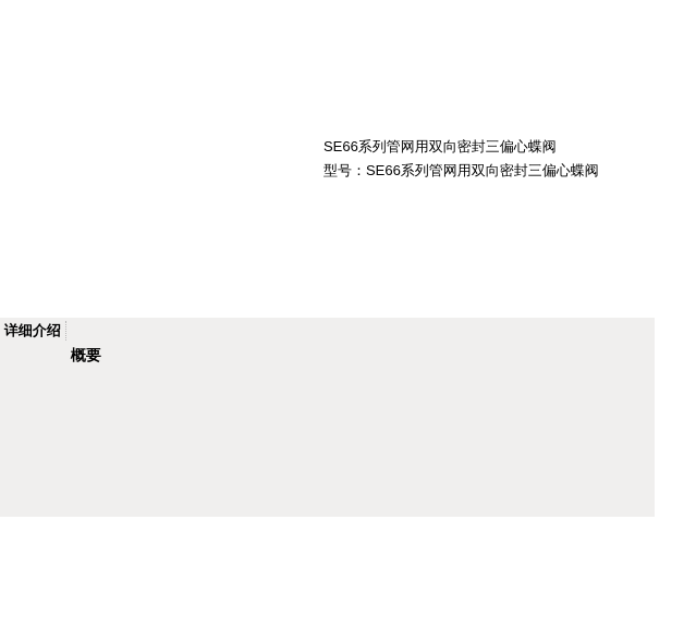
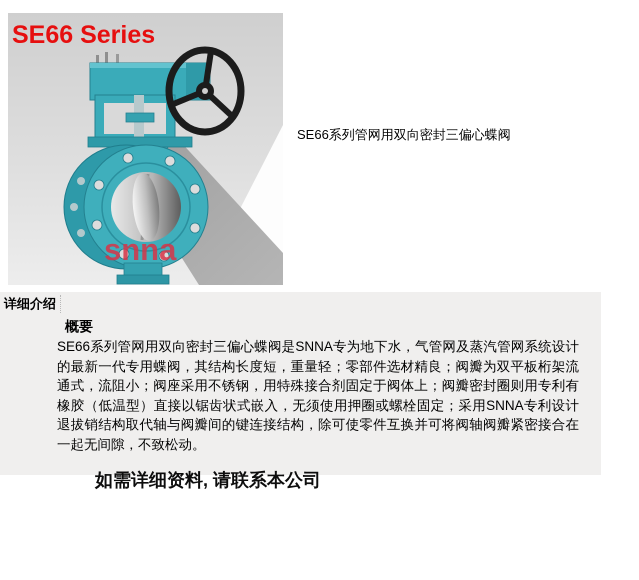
+ snna
+ SE66 Series
  SE66系列管网用双向密封三偏心蝶阀
- 型号：SE66系列管网用双向密封三偏心蝶阀
  详细介绍
  概要
+ SE66系列管网用双向密封三偏心蝶阀是SNNA专为地下水，气管网及蒸汽管网系统设计的最新一代专用蝶阀，其结构长度短，重量轻；零部件选材精良；阀瓣为双平板桁架流通式，流阻小；阀座采用不锈钢，用特殊接合剂固定于阀体上；阀瓣密封圈则用专利有橡胶（低温型）直接以锯齿状式嵌入，无须使用押圈或螺栓固定；采用SNNA专利设计退拔销结构取代轴与阀瓣间的键连接结构，除可使零件互换并可将阀轴阀瓣紧密接合在一起无间隙，不致松动。
+ 如需详细资料, 请联系本公司
